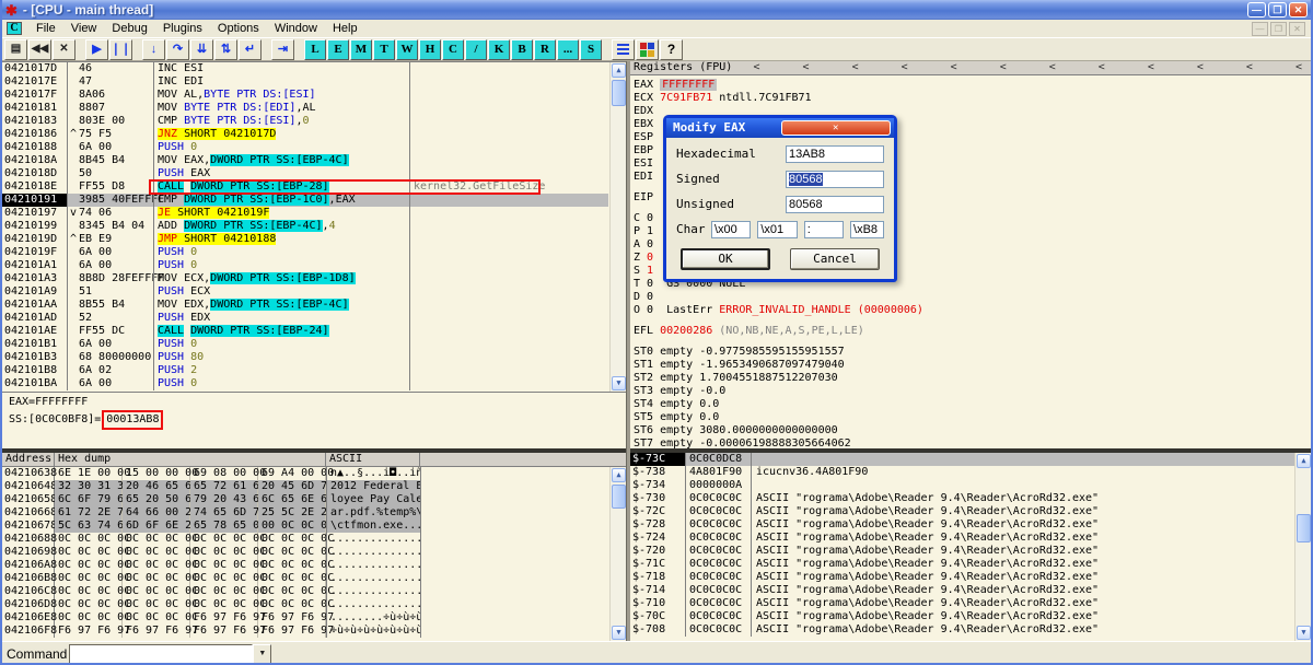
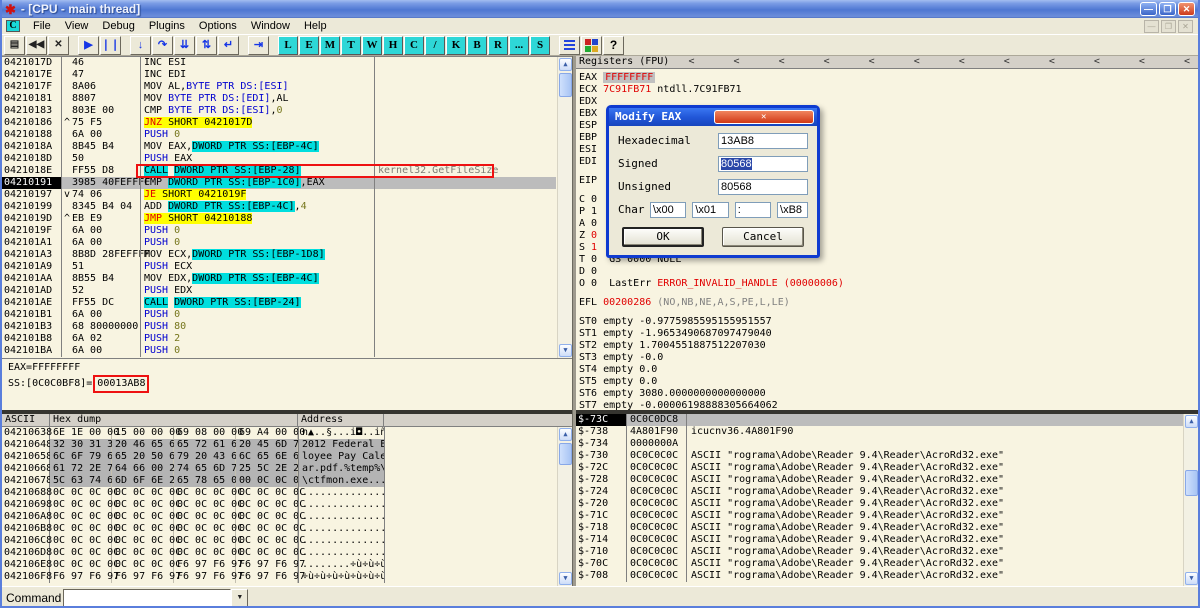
  ✱
  - [CPU - main thread]
  ―
  ❐
  ✕
  C
  File
  View
  Debug
  Plugins
  Options
  Window
  Help
  ―
  ❐
  ✕
  ▤
  ◀◀
  ✕
  ▶
  ❘❘
  ↓
  ↷
  ⇊
  ⇅
  ↵
  ⇥
  L
  E
  M
  T
  W
  H
  C
  /
  K
  B
  R
  ...
  S
  ?
  0421017D
  46
  INC ESI
  0421017E
  47
  INC EDI
  0421017F
  8A06
  MOV AL,BYTE PTR DS:[ESI]
  04210181
  8807
  MOV BYTE PTR DS:[EDI],AL
  04210183
  803E 00
  CMP BYTE PTR DS:[ESI],0
  04210186
  ^
  75 F5
  JNZ SHORT 0421017D
  04210188
  6A 00
  PUSH 0
  0421018A
  8B45 B4
  MOV EAX,DWORD PTR SS:[EBP-4C]
  0421018D
  50
  PUSH EAX
  0421018E
  FF55 D8
  CALL DWORD PTR SS:[EBP-28]
  kernel32.GetFileSize
  04210191
  3985 40FEFF
  CMP DWORD PTR SS:[EBP-1C0],EAX
  04210197
  v
  74 06
  JE SHORT 0421019F
  04210199
  8345 B4 04
  ADD DWORD PTR SS:[EBP-4C],4
  0421019D
  ^
  EB E9
  JMP SHORT 04210188
  0421019F
  6A 00
  PUSH 0
  042101A1
  6A 00
  PUSH 0
  042101A3
  8B8D 28FEFF
  MOV ECX,DWORD PTR SS:[EBP-1D8]
  042101A9
  51
  PUSH ECX
  042101AA
  8B55 B4
  MOV EDX,DWORD PTR SS:[EBP-4C]
  042101AD
  52
  PUSH EDX
  042101AE
  FF55 DC
  CALL DWORD PTR SS:[EBP-24]
  042101B1
  6A 00
  PUSH 0
  042101B3
  68 80000000
  PUSH 80
  042101B8
  6A 02
  PUSH 2
  042101BA
  6A 00
  PUSH 0
  ▲
  ▼
  EAX=FFFFFFFF
  SS:[0C0C0BF8]= 00013AB8
- Address
+ ASCII
  Hex dump
- ASCII
+ Address
  04210638
  6E 1E 00 0
  15 00 00 0
  69 08 00 0
  69 A4 00 0
  n▲..§...i◘..iñ
  0421064
  32 30 31 3
  20 46 65 6
  65 72 61 6
  20 45 6D 7
  2012 Federal E
  0421065
  6C 6F 79 6
  65 20 50 6
  79 20 43 6
  6C 65 6E 6
  loyee Pay Cale
  0421066
  61 72 2E 7
  64 66 00 2
  74 65 6D 7
  25 5C 2E 2
  ar.pdf.%temp%\
  0421067
  5C 63 74 6
  6D 6F 6E 2
  65 78 65 0
  00 0C 0C 0
  \ctfmon.exe...
  04210688
  0C 0C 0C 0
  0C 0C 0C 0
  0C 0C 0C 0
  0C 0C 0C 0
  ..............
  04210698
  0C 0C 0C 0
  0C 0C 0C 0
  0C 0C 0C 0
  0C 0C 0C 0
  ..............
  042106A8
  0C 0C 0C 0
  0C 0C 0C 0
  0C 0C 0C 0
  0C 0C 0C 0
  ..............
  042106B8
  0C 0C 0C 0
  0C 0C 0C 0
  0C 0C 0C 0
  0C 0C 0C 0
  ..............
  042106C8
  0C 0C 0C 0
  0C 0C 0C 0
  0C 0C 0C 0
  0C 0C 0C 0
  ..............
  042106D8
  0C 0C 0C 0
  0C 0C 0C 0
  0C 0C 0C 0
  0C 0C 0C 0
  ..............
  042106E8
  0C 0C 0C 0
  0C 0C 0C 0
  F6 97 F6 9
  F6 97 F6 9
  ........÷ù÷ù÷ù
  042106F8
  F6 97 F6 9
  F6 97 F6 9
  F6 97 F6 9
  F6 97 F6 9
  ÷ù÷ù÷ù÷ù÷ù÷ù÷ù
  ▲
  ▼
  Registers (FPU)
  < < < < < < < < < < < <
  EAX FFFFFFFF
  ECX 7C91FB71 ntdll.7C91FB71
  EDX
  EBX
  ESP
  EBP
  ESI
  EDI
  EIP
  C 0
  P 1
  A 0
  Z 0
  S 1
  T 0 GS 0000 NULL
  D 0
  O 0 LastErr ERROR_INVALID_HANDLE (00000006)
  EFL 00200286 (NO,NB,NE,A,S,PE,L,LE)
  ST0 empty -0.9775985595155951557
  ST1 empty -1.9653490687097479040
  ST2 empty 1.7004551887512207030
  ST3 empty -0.0
  ST4 empty 0.0
  ST5 empty 0.0
  ST6 empty 3080.0000000000000000
  ST7 empty -0.00006198888305664062
  Modify EAX
  ✕
  Hexadecimal
  13AB8
  Signed
  80568
  Unsigned
  80568
  Char
  \x00
  \x01
  :
  \xB8
  OK
  Cancel
  $-73C
  0C0C0DC8
  $-738
  4A801F90
  icucnv36.4A801F90
  $-734
  0000000A
  $-730
  0C0C0C0C
  ASCII "rograma\Adobe\Reader 9.4\Reader\AcroRd32.exe"
  $-72C
  0C0C0C0C
  ASCII "rograma\Adobe\Reader 9.4\Reader\AcroRd32.exe"
  $-728
  0C0C0C0C
  ASCII "rograma\Adobe\Reader 9.4\Reader\AcroRd32.exe"
  $-724
  0C0C0C0C
  ASCII "rograma\Adobe\Reader 9.4\Reader\AcroRd32.exe"
  $-720
  0C0C0C0C
  ASCII "rograma\Adobe\Reader 9.4\Reader\AcroRd32.exe"
  $-71C
  0C0C0C0C
  ASCII "rograma\Adobe\Reader 9.4\Reader\AcroRd32.exe"
  $-718
  0C0C0C0C
  ASCII "rograma\Adobe\Reader 9.4\Reader\AcroRd32.exe"
  $-714
  0C0C0C0C
  ASCII "rograma\Adobe\Reader 9.4\Reader\AcroRd32.exe"
  $-710
  0C0C0C0C
  ASCII "rograma\Adobe\Reader 9.4\Reader\AcroRd32.exe"
  $-70C
  0C0C0C0C
  ASCII "rograma\Adobe\Reader 9.4\Reader\AcroRd32.exe"
  $-708
  0C0C0C0C
  ASCII "rograma\Adobe\Reader 9.4\Reader\AcroRd32.exe"
  ▲
  ▼
  Command
